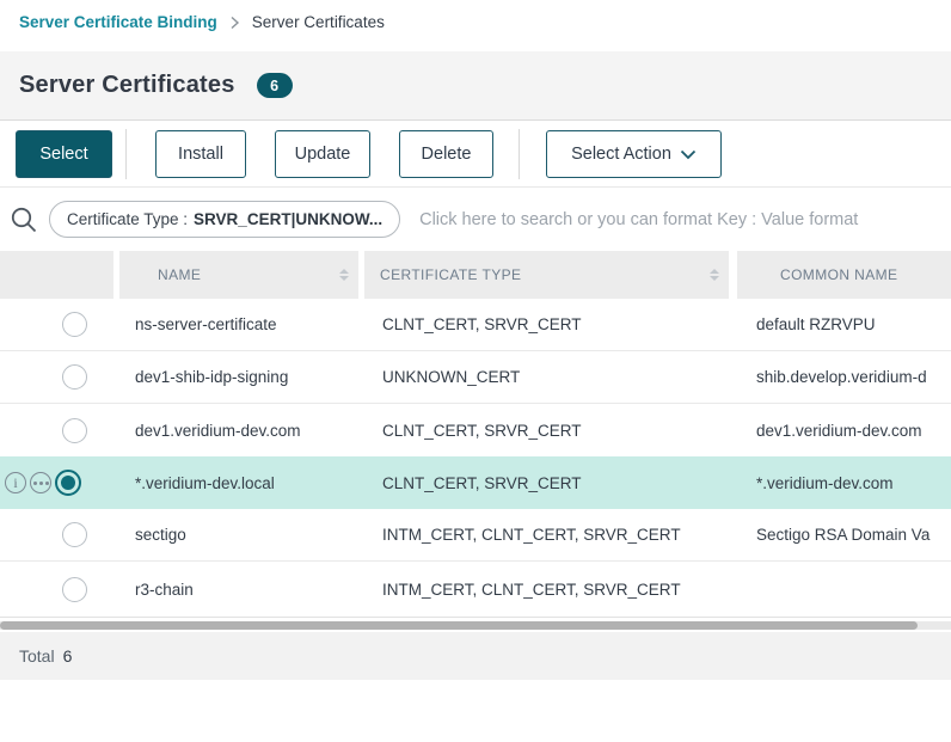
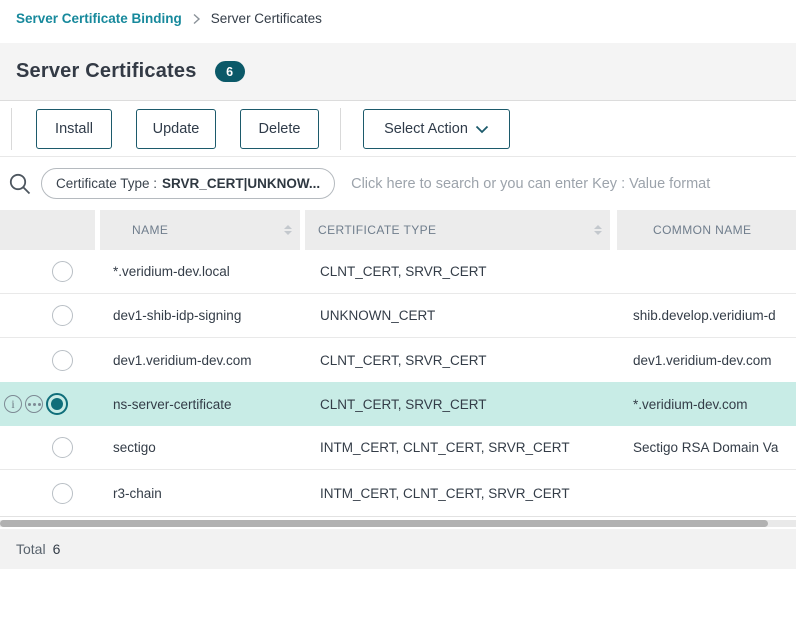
  Server Certificate Binding
  Server Certificates
  Server Certificates
  6
- Select
  Install
  Update
  Delete
  Select Action
  Certificate Type :
  SRVR_CERT|UNKNOW...
- Click here to search or you can format Key : Value format
+ Click here to search or you can enter Key : Value format
  NAME
  CERTIFICATE TYPE
  COMMON NAME
- ns-server-certificate
+ *.veridium-dev.local
  CLNT_CERT, SRVR_CERT
- default RZRVPU
  dev1-shib-idp-signing
  UNKNOWN_CERT
  shib.develop.veridium-d
  dev1.veridium-dev.com
  CLNT_CERT, SRVR_CERT
  dev1.veridium-dev.com
  i
- *.veridium-dev.local
+ ns-server-certificate
  CLNT_CERT, SRVR_CERT
  *.veridium-dev.com
  sectigo
  INTM_CERT, CLNT_CERT, SRVR_CERT
  Sectigo RSA Domain Va
  r3-chain
  INTM_CERT, CLNT_CERT, SRVR_CERT
  Total
  6
